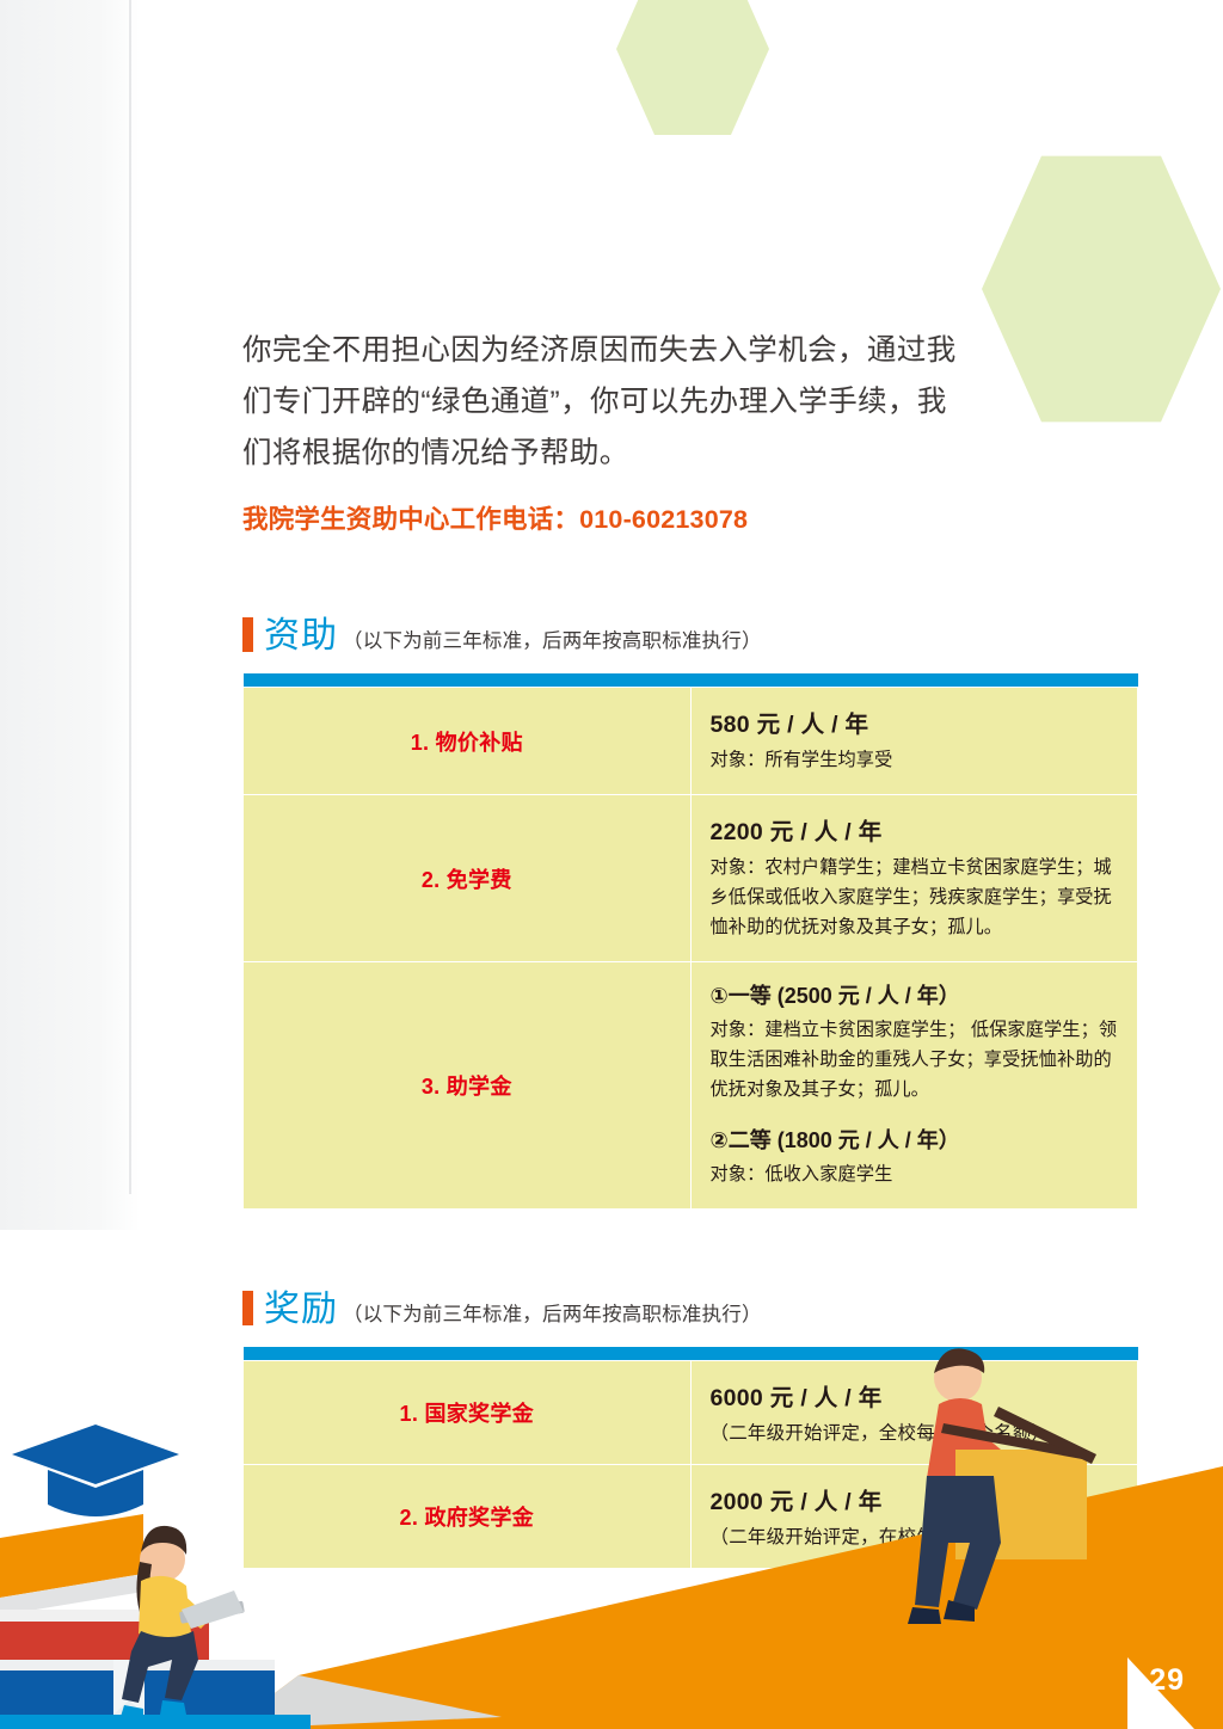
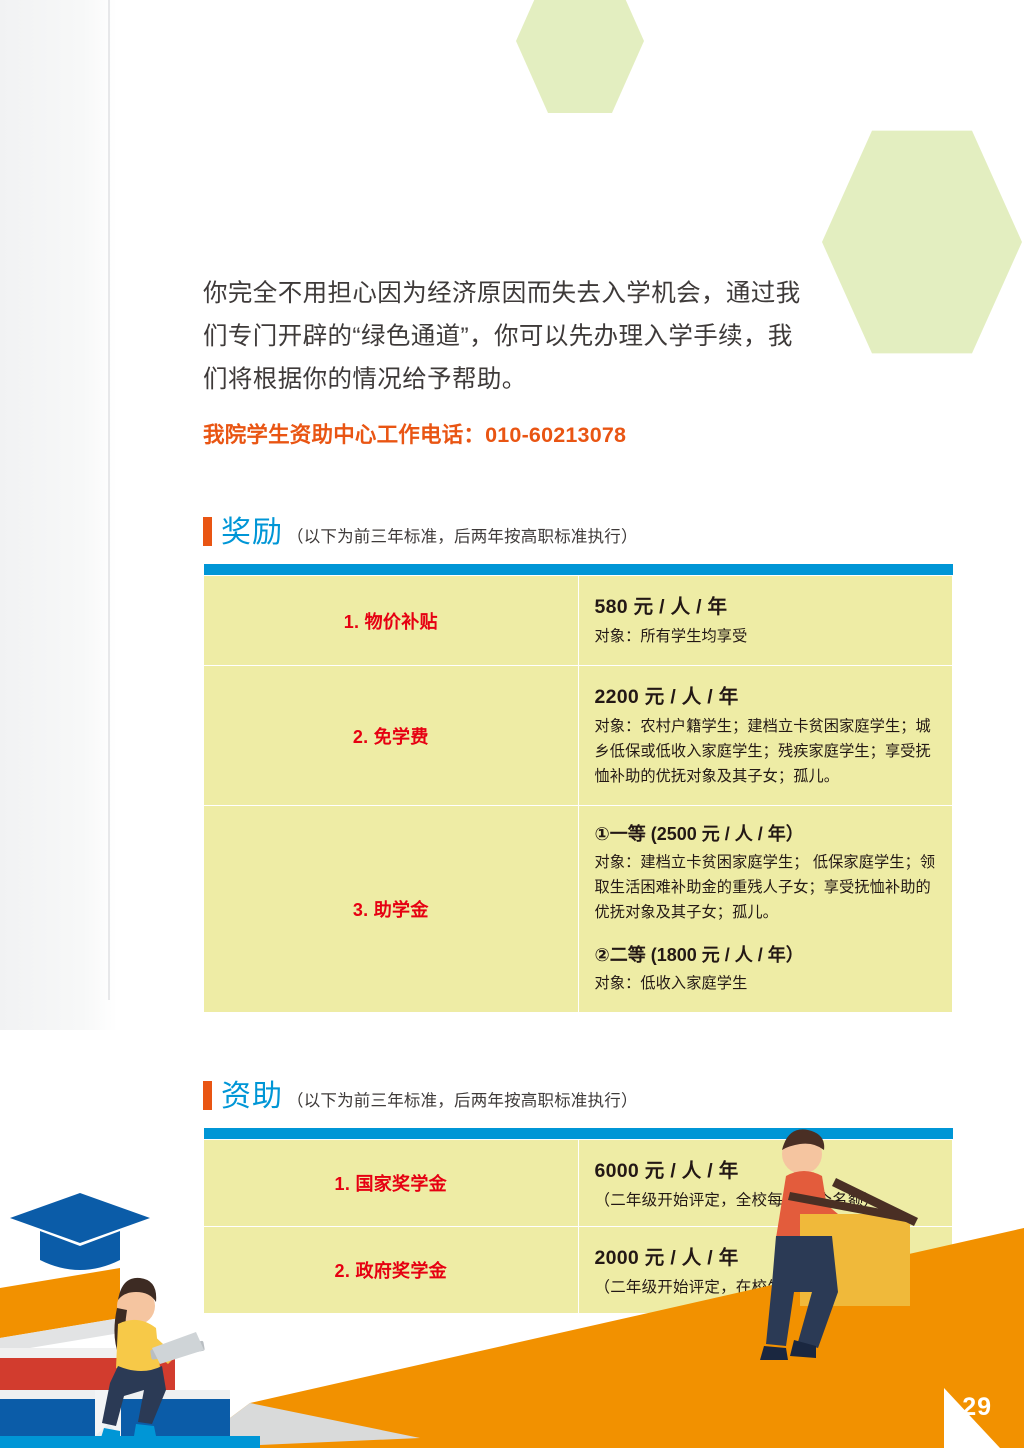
  你完全不用担心因为经济原因而失去入学机会，通过我们专门开辟的“绿色通道”，你可以先办理入学手续，我们将根据你的情况给予帮助。
  我院学生资助中心工作电话：010-60213078
- 资助
+ 奖励
  （以下为前三年标准，后两年按高职标准执行）
  1. 物价补贴	580 元 / 人 / 年 对象：所有学生均享受
  2. 免学费	2200 元 / 人 / 年 对象：农村户籍学生；建档立卡贫困家庭学生；城乡低保或低收入家庭学生；残疾家庭学生；享受抚恤补助的优抚对象及其子女；孤儿。
  3. 助学金	①一等 (2500 元 / 人 / 年） 对象：建档立卡贫困家庭学生； 低保家庭学生；领取生活困难补助金的重残人子女；享受抚恤补助的优抚对象及其子女；孤儿。 ②二等 (1800 元 / 人 / 年） 对象：低收入家庭学生
- 奖励
+ 资助
  （以下为前三年标准，后两年按高职标准执行）
  1. 国家奖学金	6000 元 / 人 / 年 （二年级开始评定，全校每名额
  2. 政府奖学金	2000 元 / 人 / 年 （二年级开始评定，在校
  29
